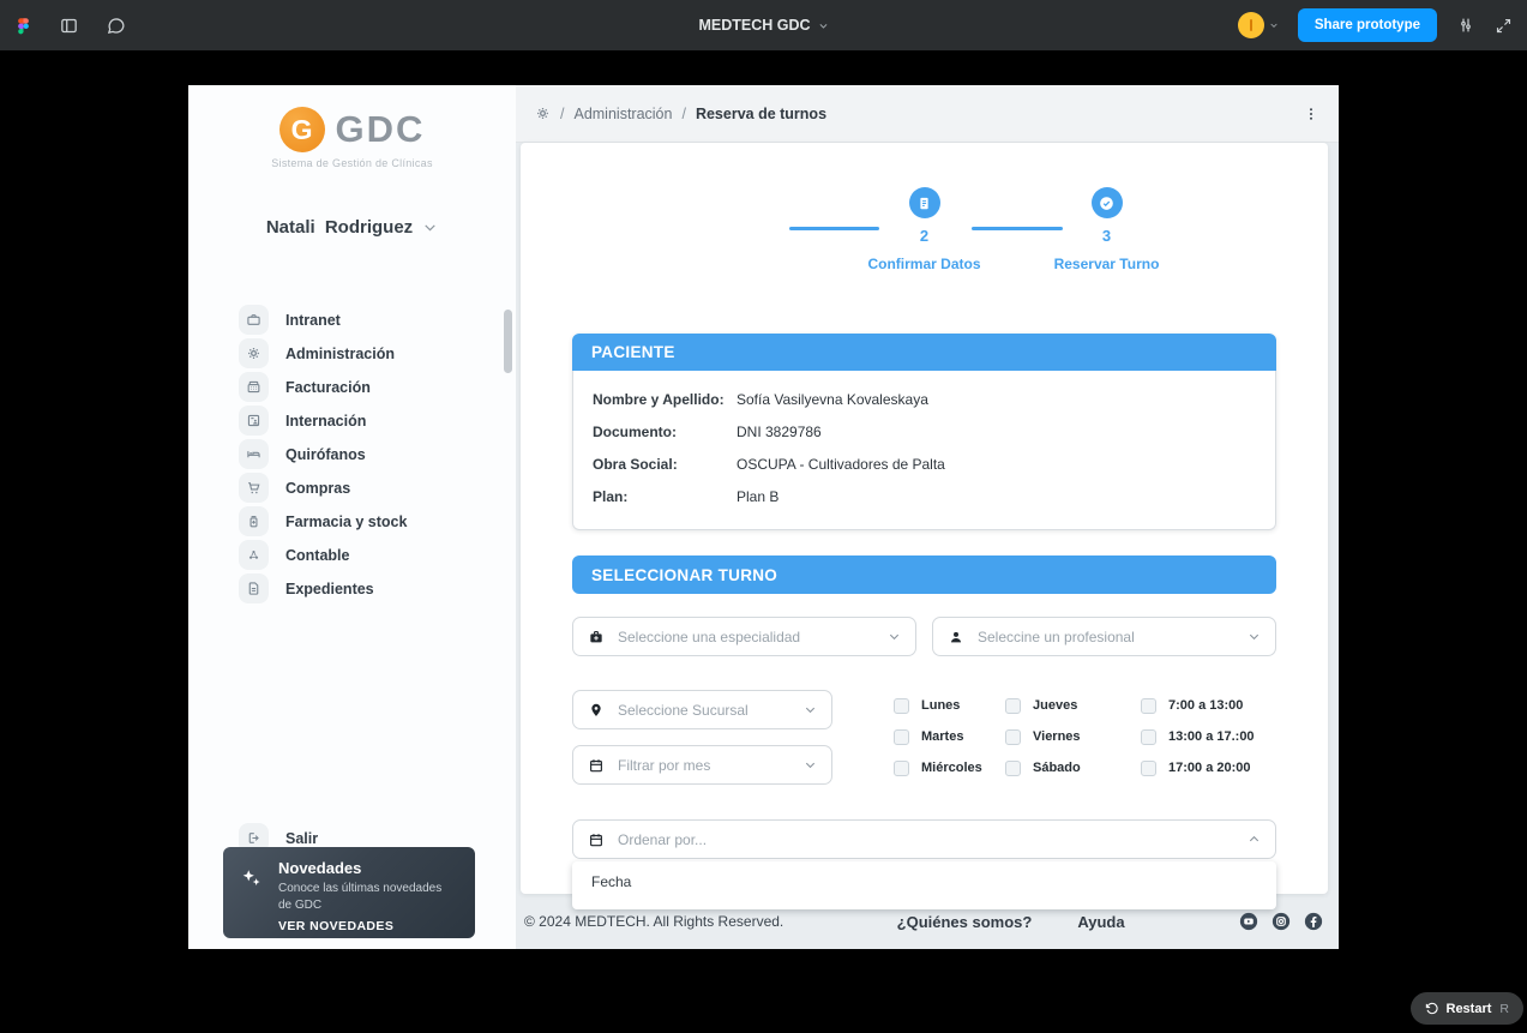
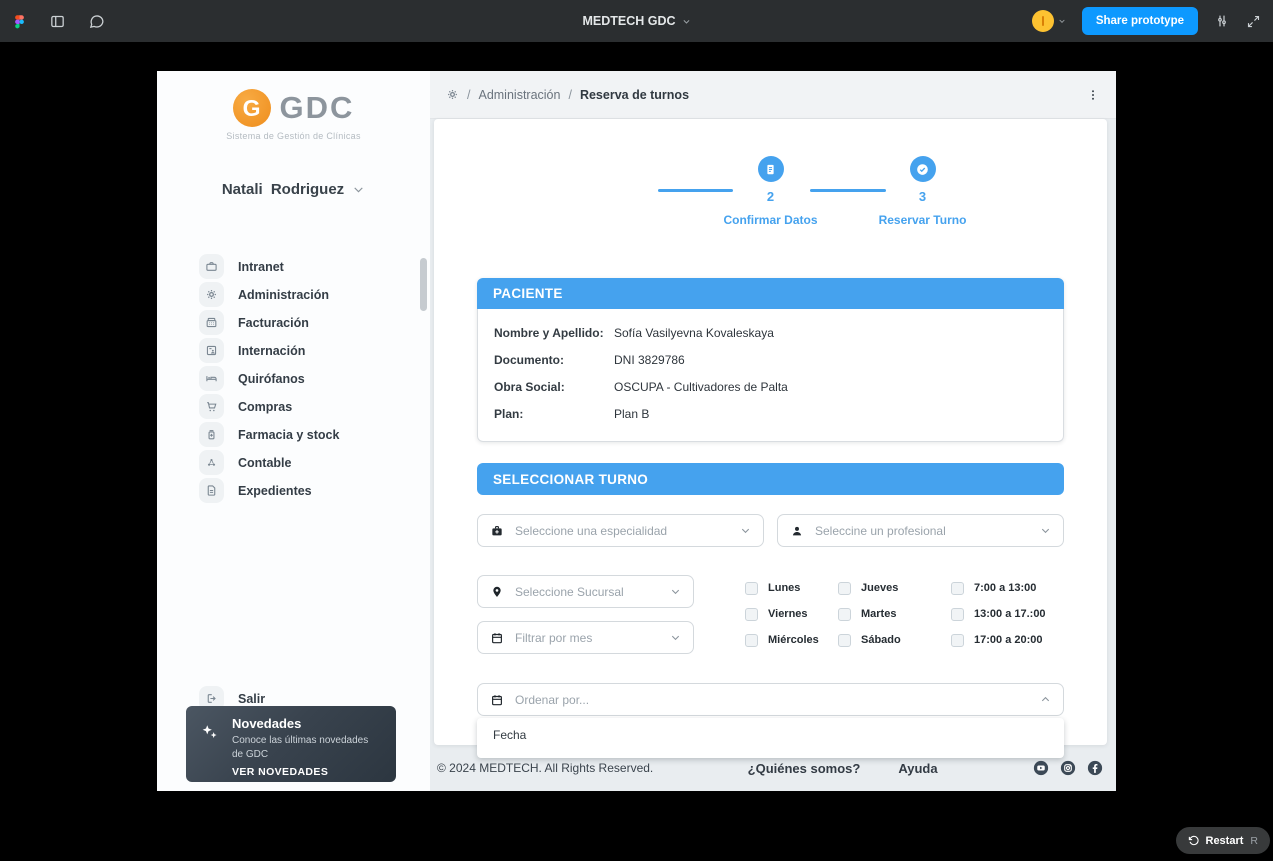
  MEDTECH GDC
  Share prototype
  G
  GDC
  Sistema de Gestión de Clínicas
  Natali Rodriguez
  Intranet
  Administración
  Facturación
  Internación
  Quirófanos
  Compras
  Farmacia y stock
  Contable
  Expedientes
  Salir
  Novedades
  Conoce las últimas novedades
  de GDC
  VER NOVEDADES
  /
  Administración
  /
  Reserva de turnos
  2
  Confirmar Datos
  3
  Reservar Turno
  PACIENTE
  Nombre y Apellido:
  Sofía Vasilyevna Kovaleskaya
  Documento:
  DNI 3829786
  Obra Social:
  OSCUPA - Cultivadores de Palta
  Plan:
  Plan B
  SELECCIONAR TURNO
  Seleccione una especialidad
  Seleccine un profesional
  Seleccione Sucursal
  Filtrar por mes
  Lunes
- Martes
+ Viernes
  Miércoles
  Jueves
- Viernes
+ Martes
  Sábado
  7:00 a 13:00
  13:00 a 17.:00
  17:00 a 20:00
  Ordenar por...
  Fecha
  © 2024 MEDTECH. All Rights Reserved.
  ¿Quiénes somos?
  Ayuda
  Restart
  R
